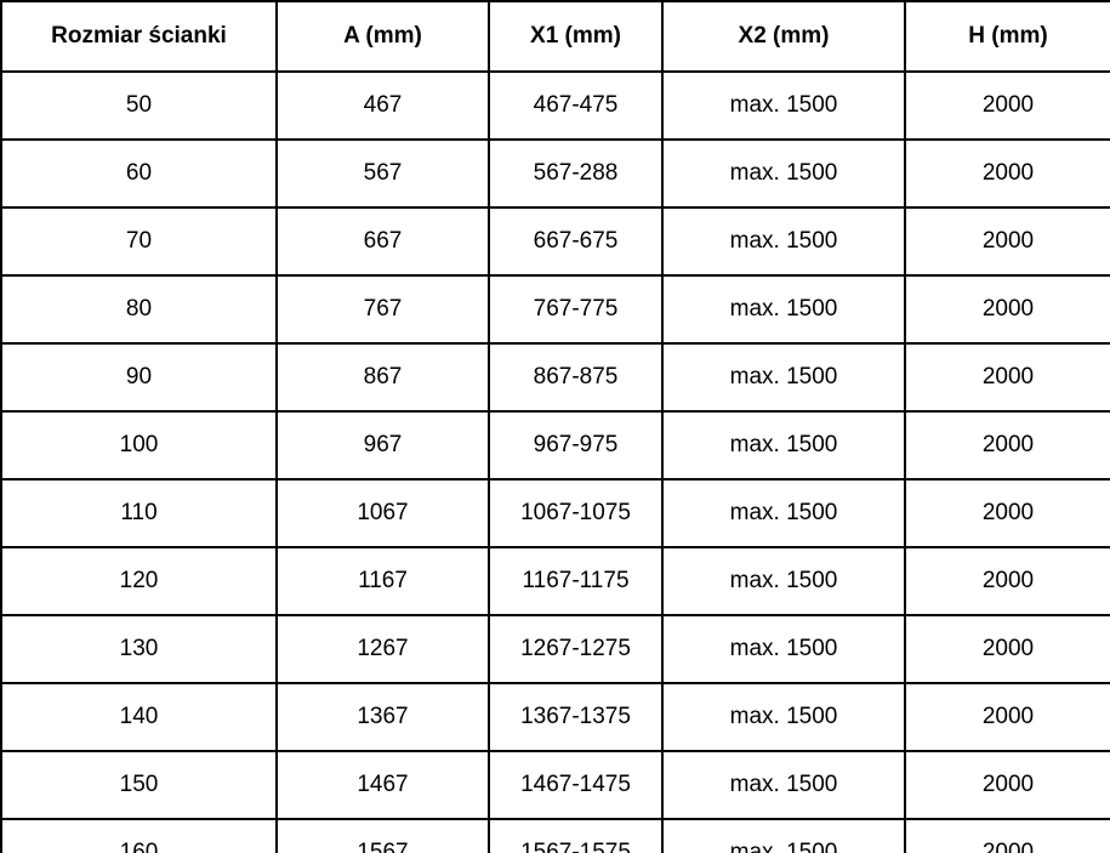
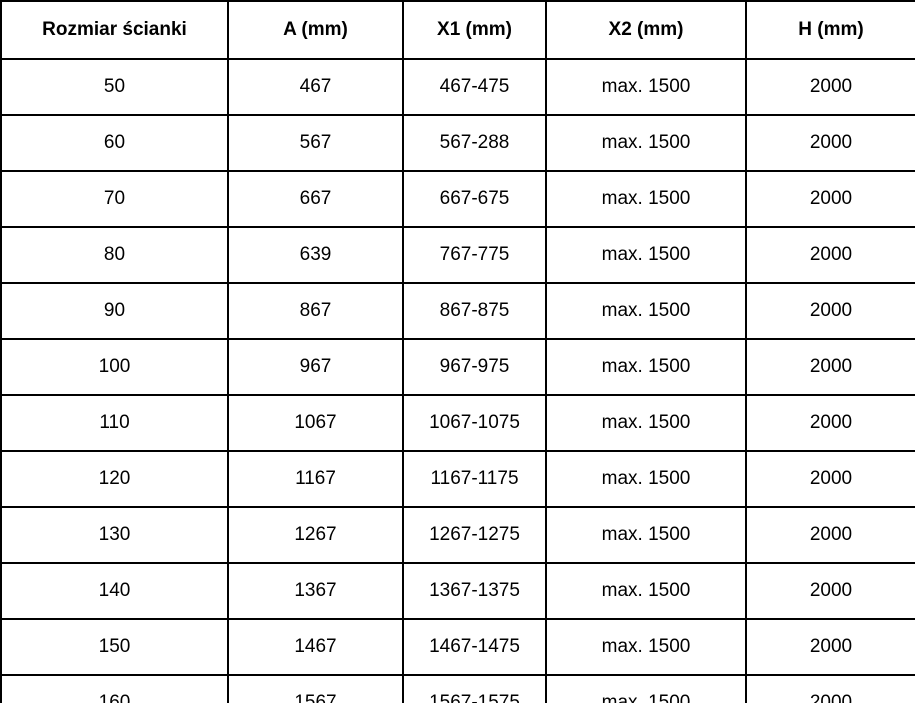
  Rozmiar ścianki	A (mm)	X1 (mm)	X2 (mm)	H (mm)
  50	467	467-475	max. 1500	2000
  60	567	567-288	max. 1500	2000
  70	667	667-675	max. 1500	2000
- 80	767	767-775	max. 1500	2000
+ 80	639	767-775	max. 1500	2000
  90	867	867-875	max. 1500	2000
  100	967	967-975	max. 1500	2000
  110	1067	1067-1075	max. 1500	2000
  120	1167	1167-1175	max. 1500	2000
  130	1267	1267-1275	max. 1500	2000
  140	1367	1367-1375	max. 1500	2000
  150	1467	1467-1475	max. 1500	2000
  160	1567	1567-1575	max. 1500	2000
